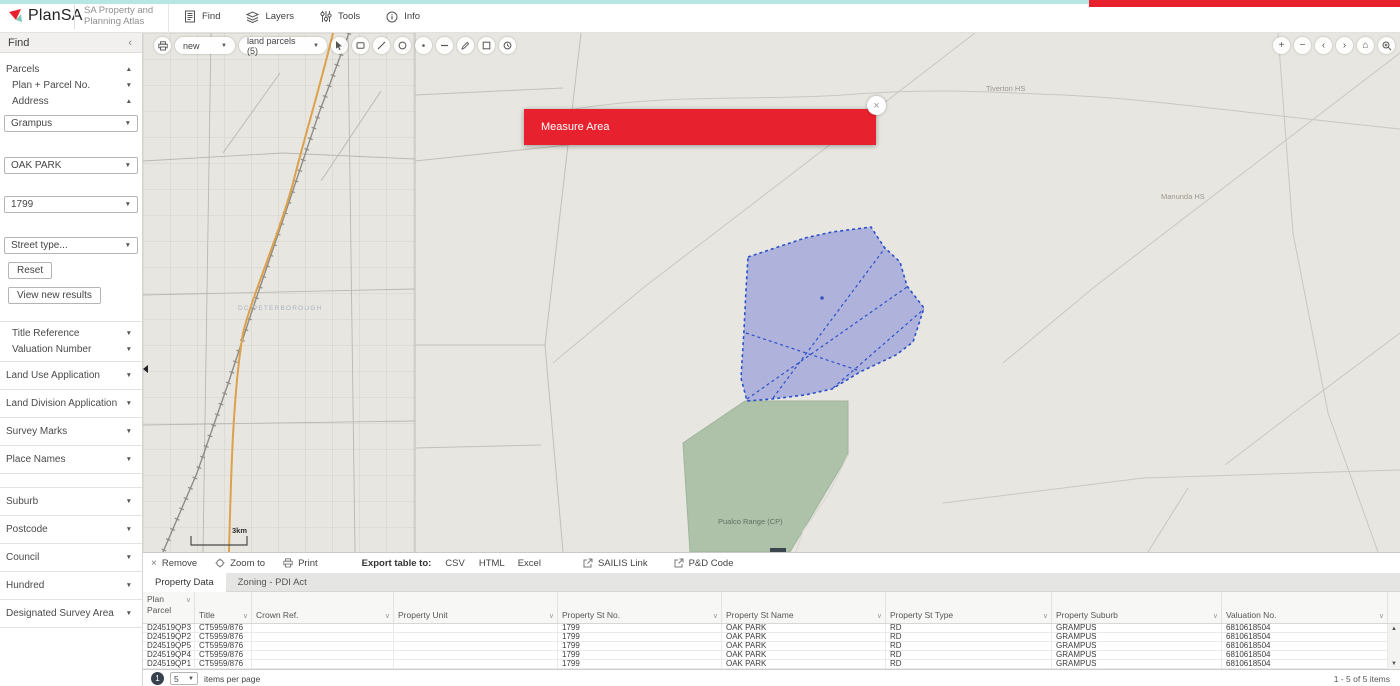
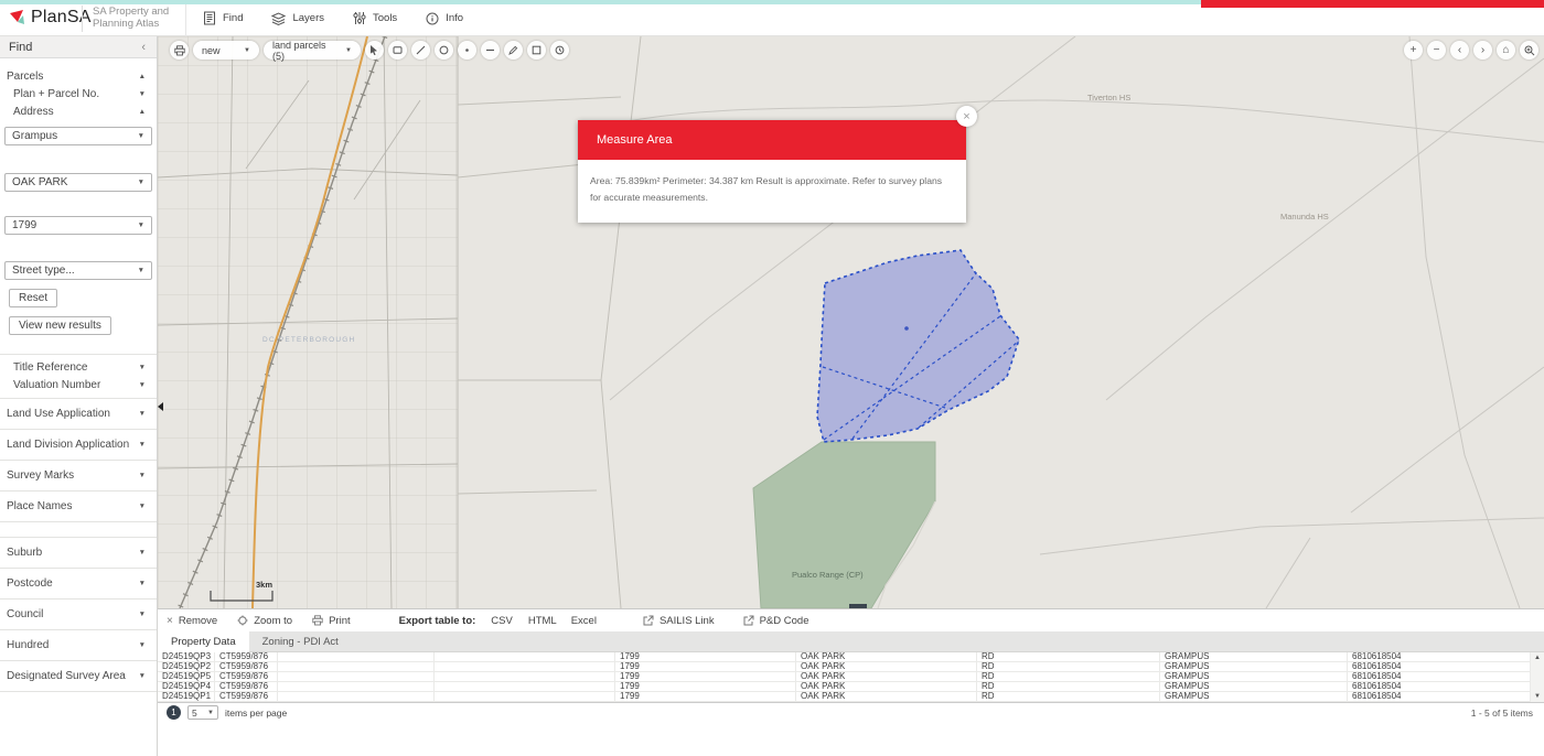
  PlanSA
  SA Property and
  Planning Atlas
  Find
  Layers
  Tools
  Info
  Find
  ‹
  Parcels
  Plan + Parcel No.
  Address
  Grampus
  OAK PARK
  1799
  Street type...
  Reset
  View new results
  Title Reference
  Valuation Number
  Land Use Application
  Land Division Application
  Survey Marks
  Place Names
  Suburb
  Postcode
  Council
  Hundred
  Designated Survey Area
  Tiverton HS
  Manunda HS
  Pualco Range (CP)
  3km
  new
  land parcels (5)
  +
  −
  ‹
  ›
  ⌂
  Measure Area
+ Area: 75.839km² Perimeter: 34.387 km Result is approximate. Refer to survey plans for accurate measurements.
  ×
  ×
  Remove
  Zoom to
  Print
  Export table to:
  CSV
  HTML
  Excel
  SAILIS Link
  P&D Code
  Property Data
  Zoning - PDI Act
- Plan Parcel
- Title
- Crown Ref.
- Property Unit
- Property St No.
- Property St Name
- Property St Type
- Property Suburb
- Valuation No.
  D24519QP3
  CT5959/876
  1799
  OAK PARK
  RD
  GRAMPUS
  6810618504
  D24519QP2
  CT5959/876
  1799
  OAK PARK
  RD
  GRAMPUS
  6810618504
  D24519QP5
  CT5959/876
  1799
  OAK PARK
  RD
  GRAMPUS
  6810618504
  D24519QP4
  CT5959/876
  1799
  OAK PARK
  RD
  GRAMPUS
  6810618504
  D24519QP1
  CT5959/876
  1799
  OAK PARK
  RD
  GRAMPUS
  6810618504
  1
  5
  items per page
  1 - 5 of 5 items
